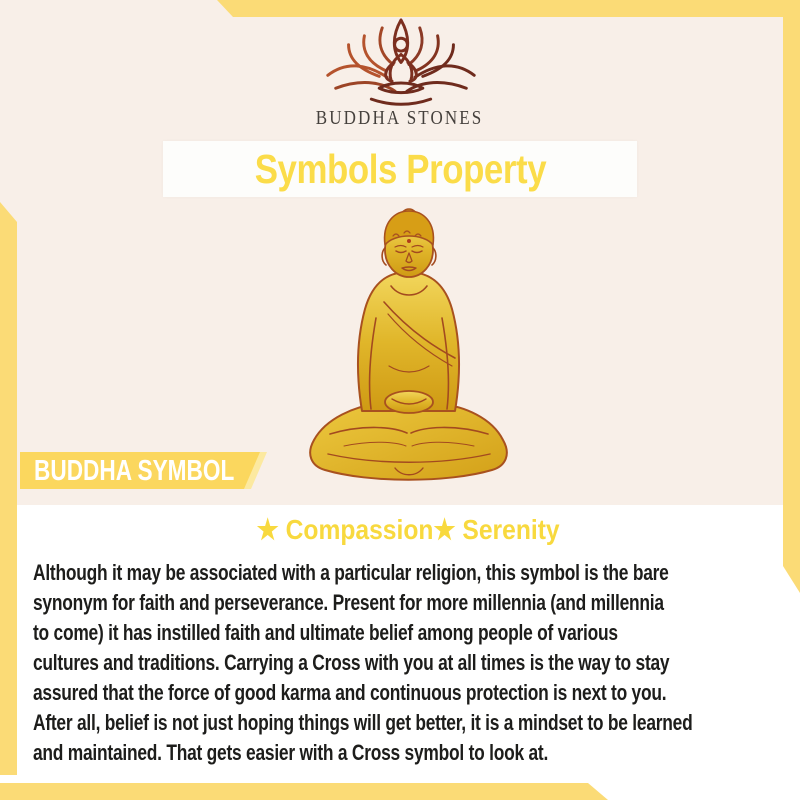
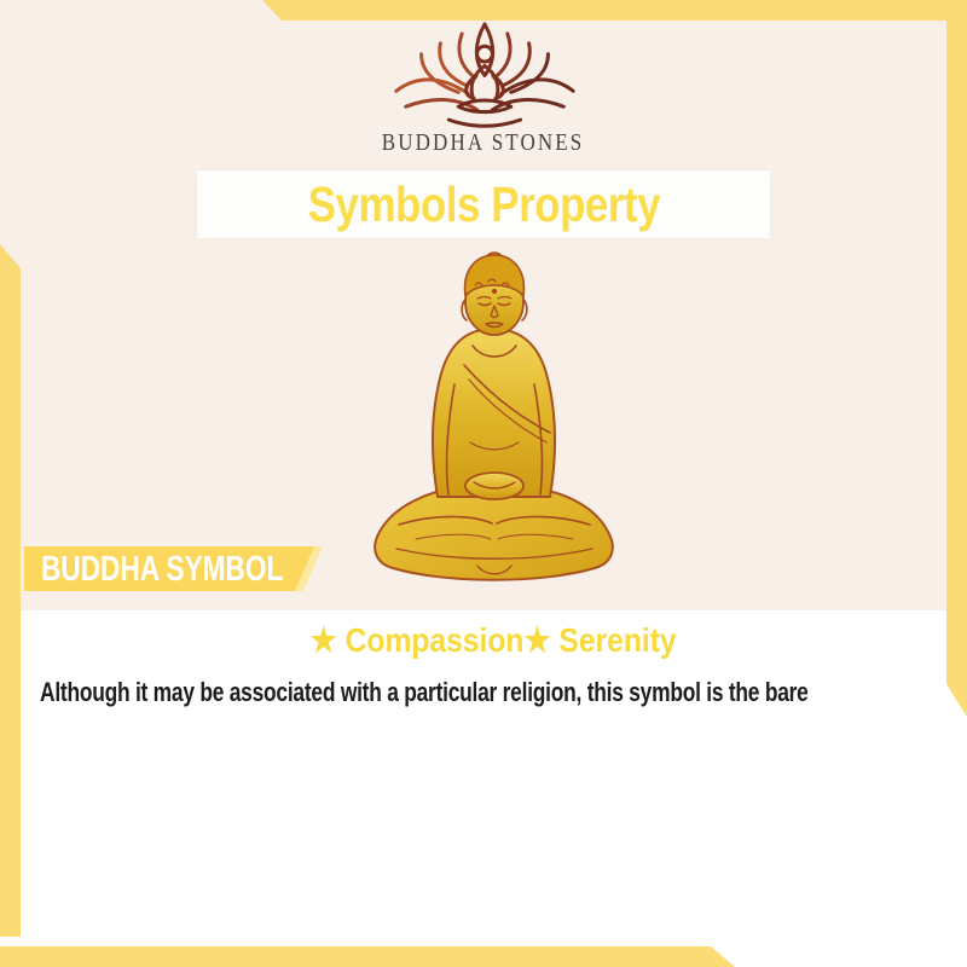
  BUDDHA STONES
  Symbols Property
  BUDDHA SYMBOL
  ★ Compassion★ Serenity
  Although it may be associated with a particular religion, this symbol is the bare
- synonym for faith and perseverance. Present for more millennia (and millennia
- to come) it has instilled faith and ultimate belief among people of various
- cultures and traditions. Carrying a Cross with you at all times is the way to stay
- assured that the force of good karma and continuous protection is next to you.
- After all, belief is not just hoping things will get better, it is a mindset to be learned
- and maintained. That gets easier with a Cross symbol to look at.
